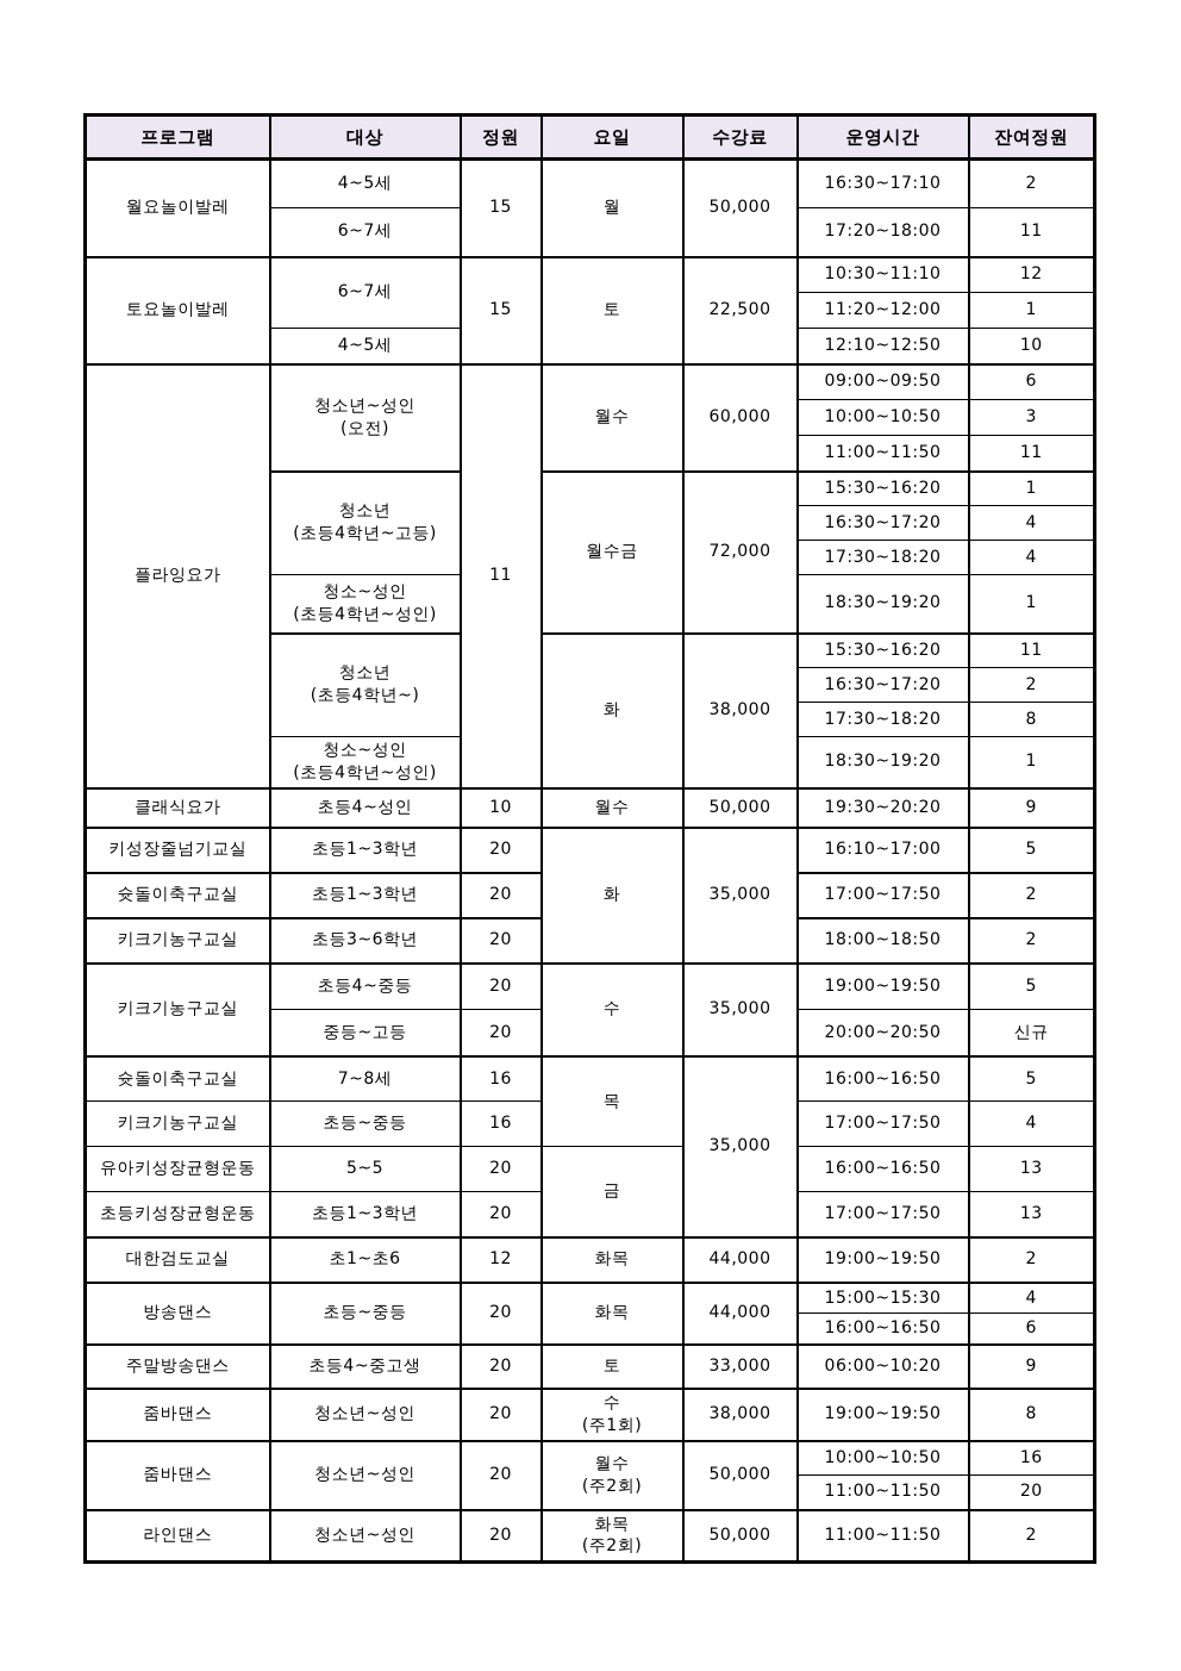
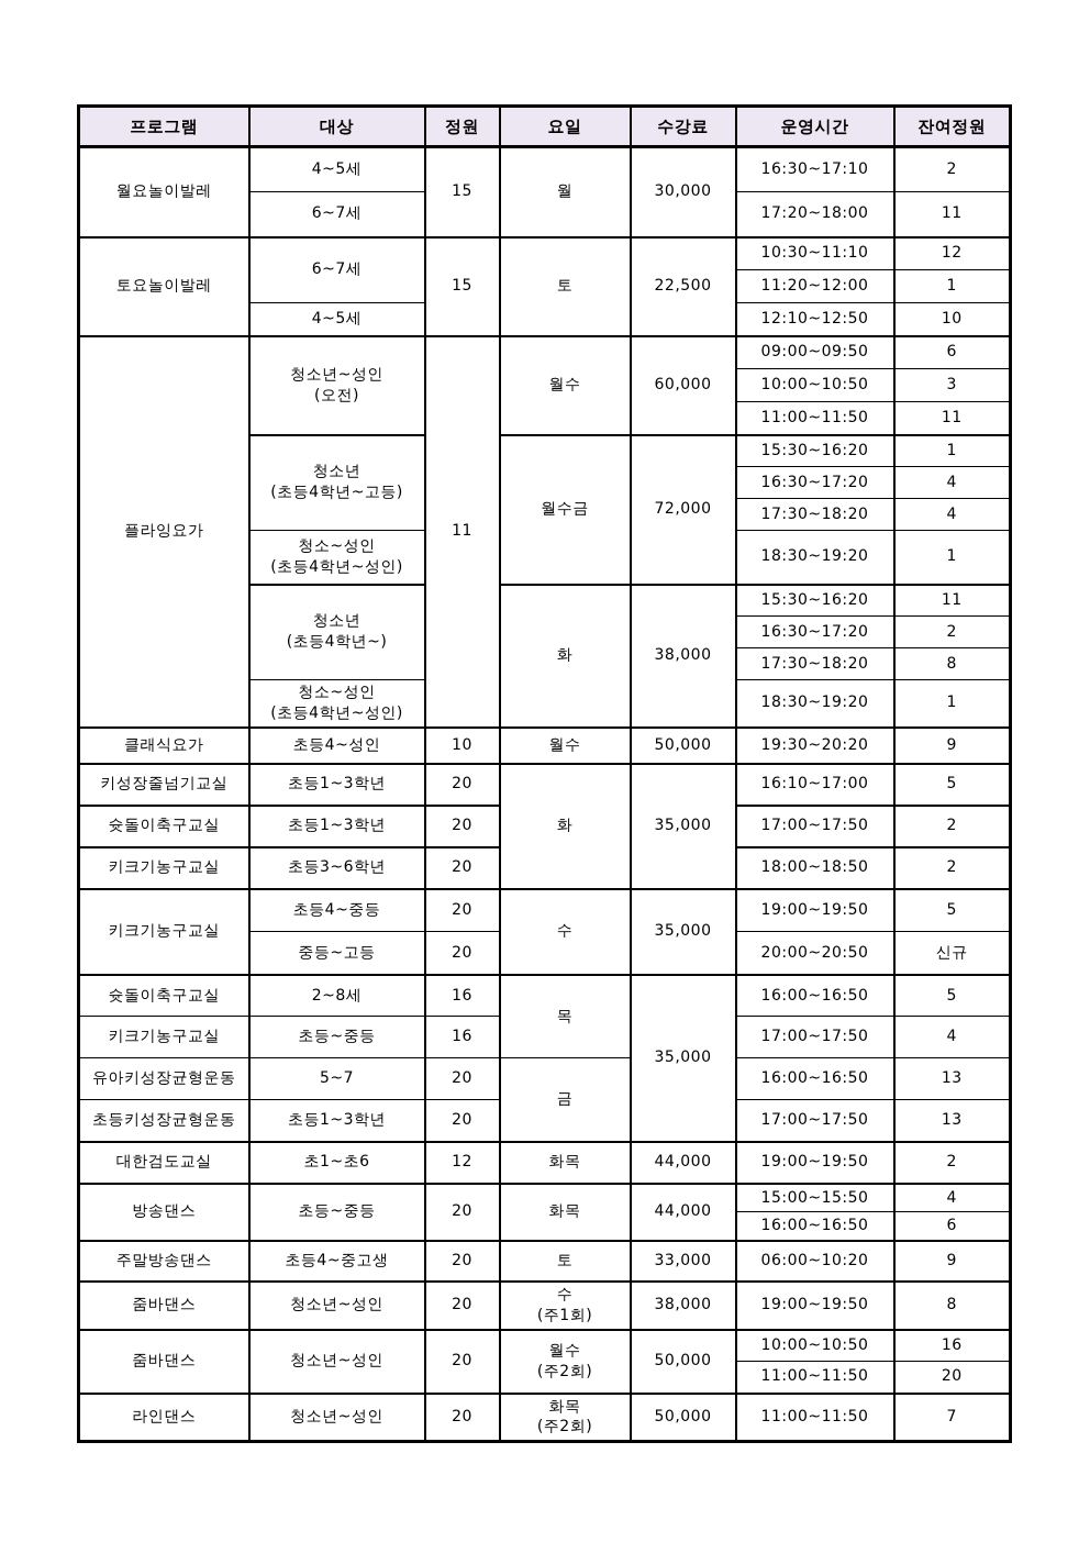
  프로그램	대상	정원	요일	수강료	운영시간	잔여정원
- 월요놀이발레	4~5세	15	월	50,000	16:30~17:10	2
+ 월요놀이발레	4~5세	15	월	30,000	16:30~17:10	2
  6~7세	17:20~18:00	11
  토요놀이발레	6~7세	15	토	22,500	10:30~11:10	12
  11:20~12:00	1
  4~5세	12:10~12:50	10
  플라잉요가	청소년~성인 (오전)	11	월수	60,000	09:00~09:50	6
  10:00~10:50	3
  11:00~11:50	11
  청소년 (초등4학년~고등)	월수금	72,000	15:30~16:20	1
  16:30~17:20	4
  17:30~18:20	4
  청소~성인 (초등4학년~성인)	18:30~19:20	1
  청소년 (초등4학년~)	화	38,000	15:30~16:20	11
  16:30~17:20	2
  17:30~18:20	8
  청소~성인 (초등4학년~성인)	18:30~19:20	1
  클래식요가	초등4~성인	10	월수	50,000	19:30~20:20	9
  키성장줄넘기교실	초등1~3학년	20	화	35,000	16:10~17:00	5
  슛돌이축구교실	초등1~3학년	20	17:00~17:50	2
  키크기농구교실	초등3~6학년	20	18:00~18:50	2
  키크기농구교실	초등4~중등	20	수	35,000	19:00~19:50	5
  중등~고등	20	20:00~20:50	신규
- 슛돌이축구교실	7~8세	16	목	35,000	16:00~16:50	5
+ 슛돌이축구교실	2~8세	16	목	35,000	16:00~16:50	5
  키크기농구교실	초등~중등	16	17:00~17:50	4
- 유아키성장균형운동	5~5	20	금	16:00~16:50	13
+ 유아키성장균형운동	5~7	20	금	16:00~16:50	13
  초등키성장균형운동	초등1~3학년	20	17:00~17:50	13
  대한검도교실	초1~초6	12	화목	44,000	19:00~19:50	2
- 방송댄스	초등~중등	20	화목	44,000	15:00~15:30	4
+ 방송댄스	초등~중등	20	화목	44,000	15:00~15:50	4
  16:00~16:50	6
  주말방송댄스	초등4~중고생	20	토	33,000	06:00~10:20	9
  줌바댄스	청소년~성인	20	수 (주1회)	38,000	19:00~19:50	8
  줌바댄스	청소년~성인	20	월수 (주2회)	50,000	10:00~10:50	16
  11:00~11:50	20
- 라인댄스	청소년~성인	20	화목 (주2회)	50,000	11:00~11:50	2
+ 라인댄스	청소년~성인	20	화목 (주2회)	50,000	11:00~11:50	7
